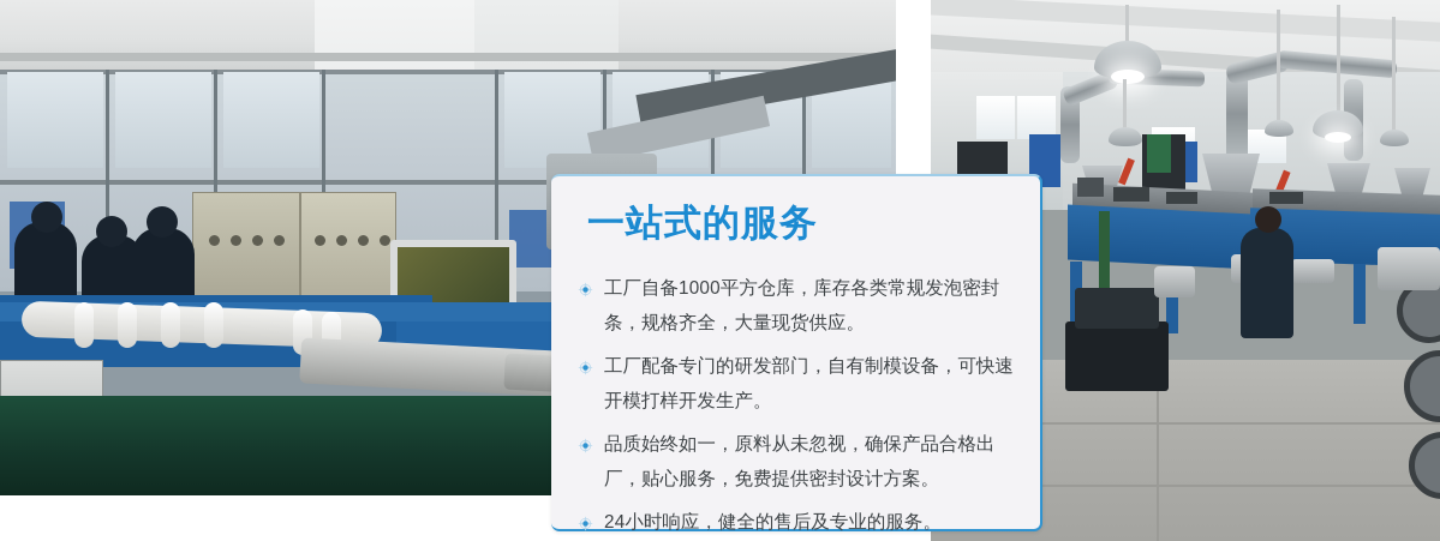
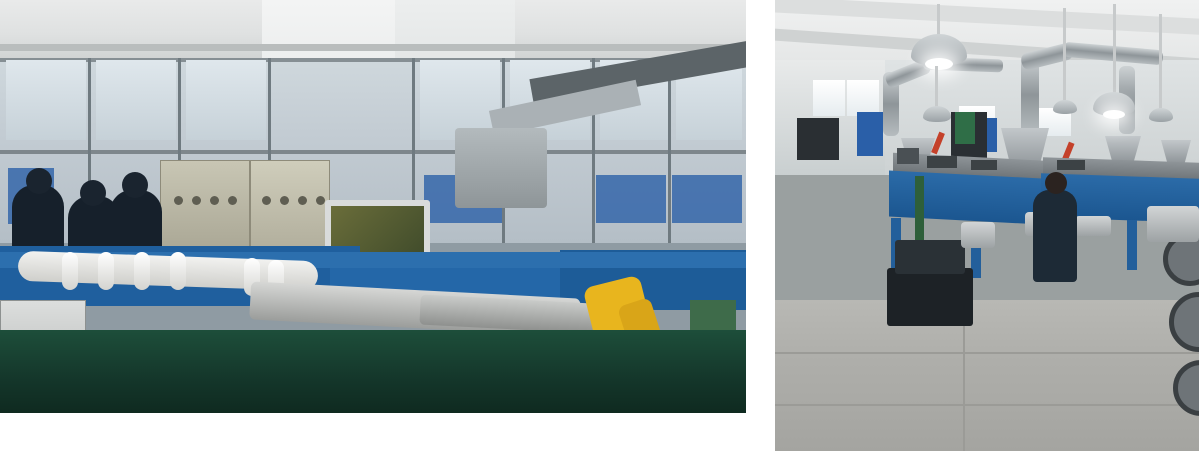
- 一站式的服务
- 工厂自备1000平方仓库，库存各类常规发泡密封条，规格齐全，大量现货供应。
- 工厂配备专门的研发部门，自有制模设备，可快速开模打样开发生产。
- 品质始终如一，原料从未忽视，确保产品合格出厂，贴心服务，免费提供密封设计方案。
- 24小时响应，健全的售后及专业的服务。
